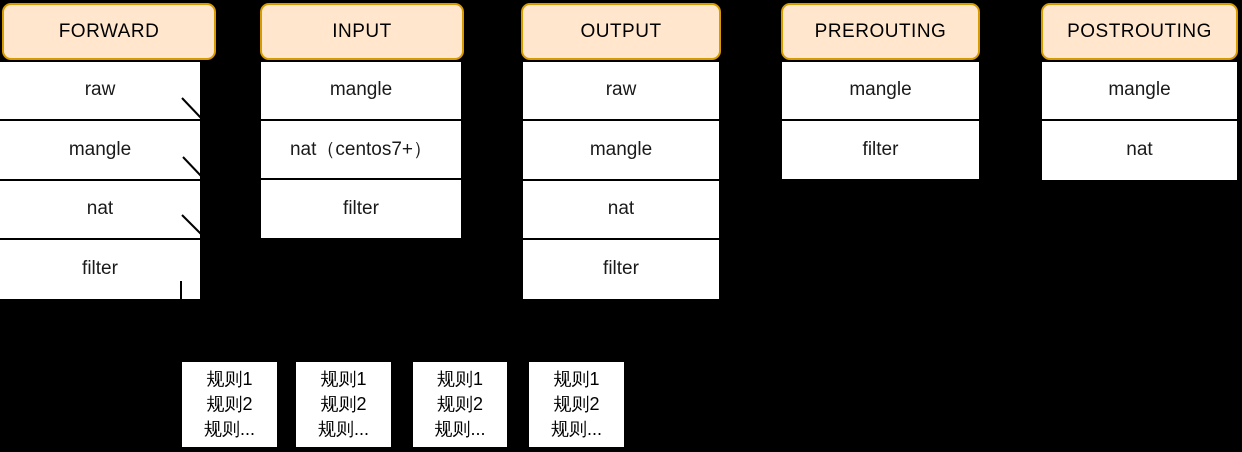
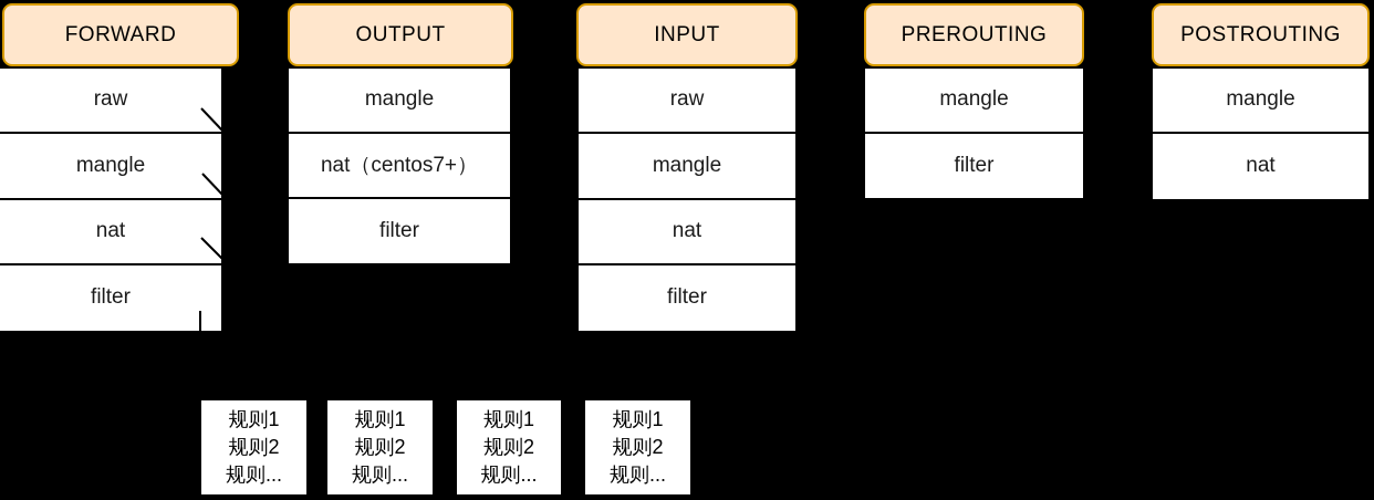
  FORWARD
  raw
  mangle
  nat
  filter
- INPUT
+ OUTPUT
  mangle
  nat（centos7+）
  filter
- OUTPUT
+ INPUT
  raw
  mangle
  nat
  filter
  PREROUTING
  mangle
  filter
  POSTROUTING
  mangle
  nat
  规则1
  规则2
  规则...
  规则1
  规则2
  规则...
  规则1
  规则2
  规则...
  规则1
  规则2
  规则...
